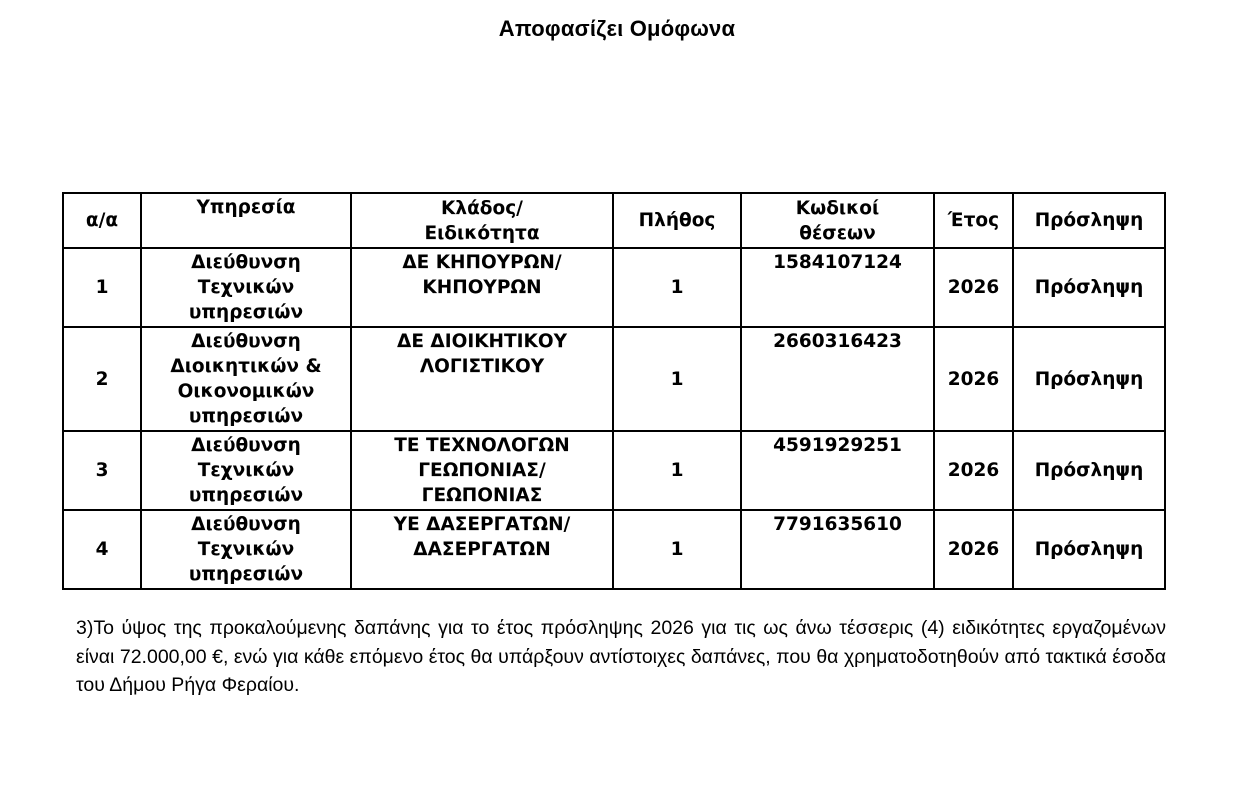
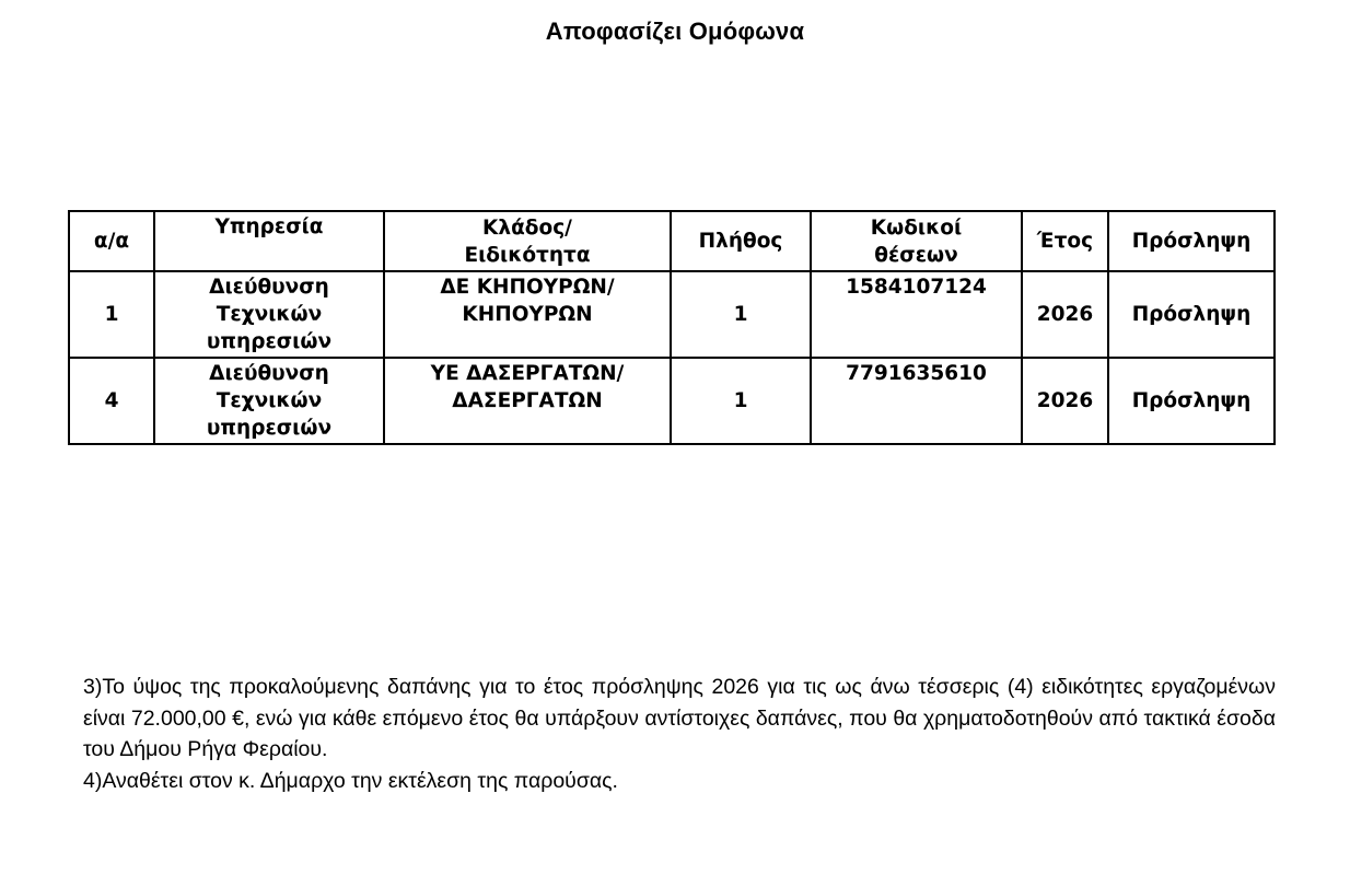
  Αποφασίζει Ομόφωνα
  α/α	Υπηρεσία	Κλάδος/ Ειδικότητα	Πλήθος	Κωδικοί θέσεων	Έτος	Πρόσληψη
  1	Διεύθυνση Τεχνικών υπηρεσιών	ΔΕ ΚΗΠΟΥΡΩΝ/ ΚΗΠΟΥΡΩΝ	1	1584107124	2026	Πρόσληψη
- 2	Διεύθυνση Διοικητικών & Οικονομικών υπηρεσιών	ΔΕ ΔΙΟΙΚΗΤΙΚΟΥ ΛΟΓΙΣΤΙΚΟΥ	1	2660316423	2026	Πρόσληψη
- 3	Διεύθυνση Τεχνικών υπηρεσιών	ΤΕ ΤΕΧΝΟΛΟΓΩΝ ΓΕΩΠΟΝΙΑΣ/ ΓΕΩΠΟΝΙΑΣ	1	4591929251	2026	Πρόσληψη
  4	Διεύθυνση Τεχνικών υπηρεσιών	ΥΕ ΔΑΣΕΡΓΑΤΩΝ/ ΔΑΣΕΡΓΑΤΩΝ	1	7791635610	2026	Πρόσληψη
  3)Το ύψος της προκαλούμενης δαπάνης για το έτος πρόσληψης 2026 για τις ως άνω τέσσερις (4) ειδικότητες εργαζομένων είναι 72.000,00 €, ενώ για κάθε επόμενο έτος θα υπάρξουν αντίστοιχες δαπάνες, που θα χρηματοδοτηθούν από τακτικά έσοδα του Δήμου Ρήγα Φεραίου.
+ 4)Αναθέτει στον κ. Δήμαρχο την εκτέλεση της παρούσας.
